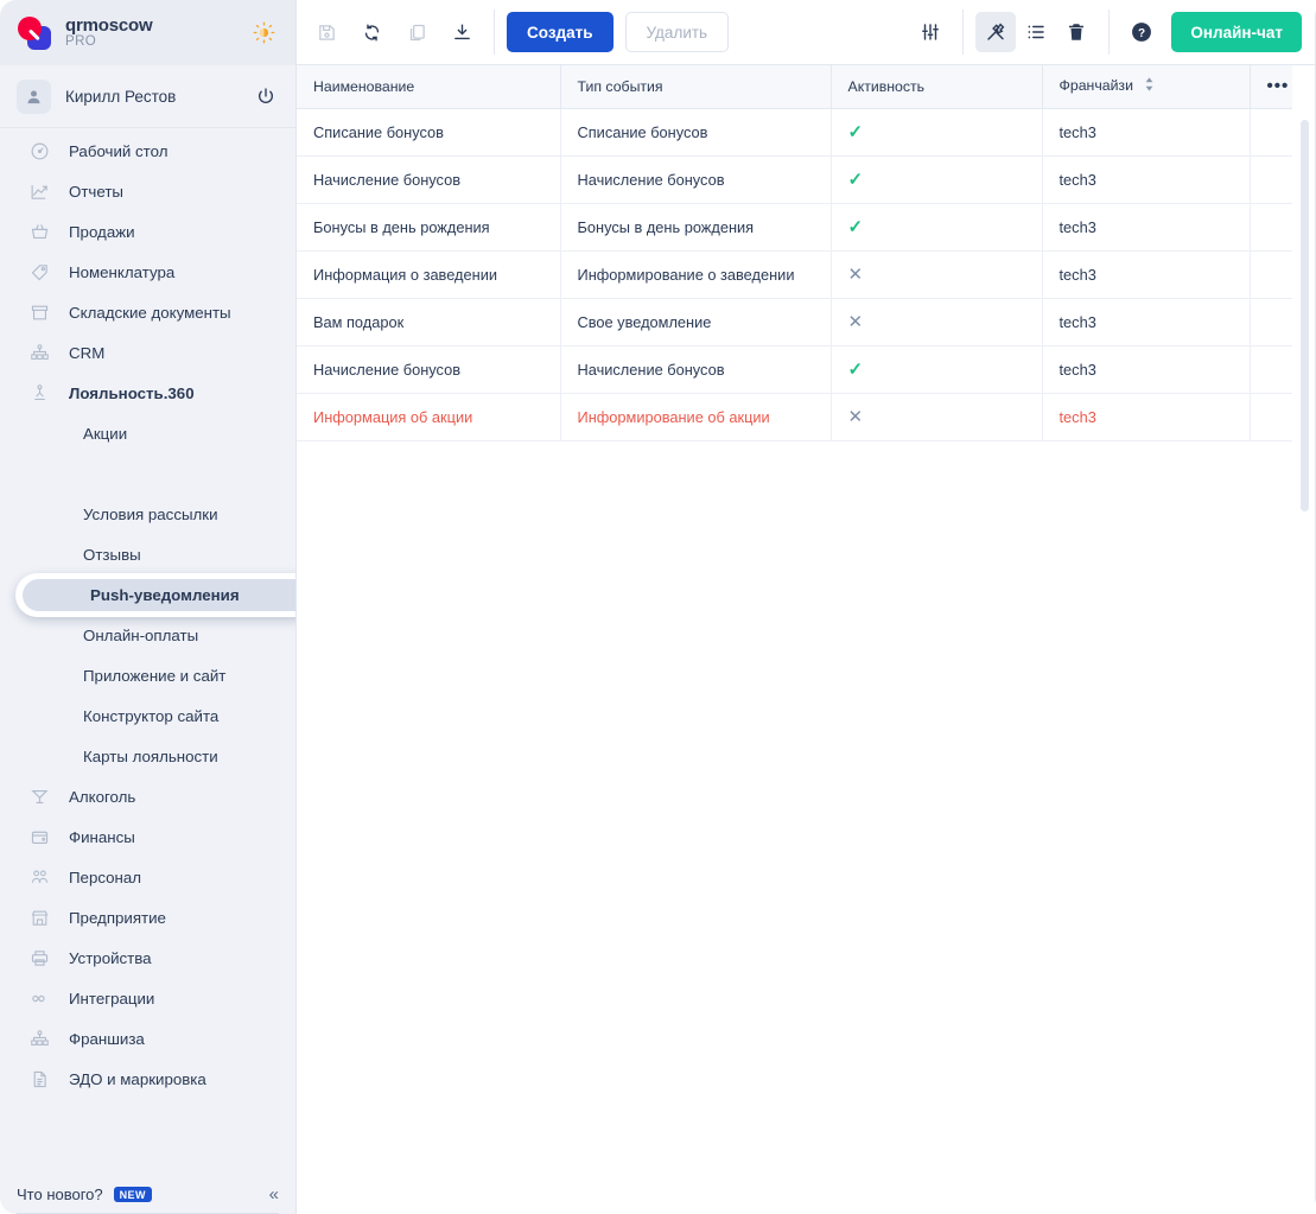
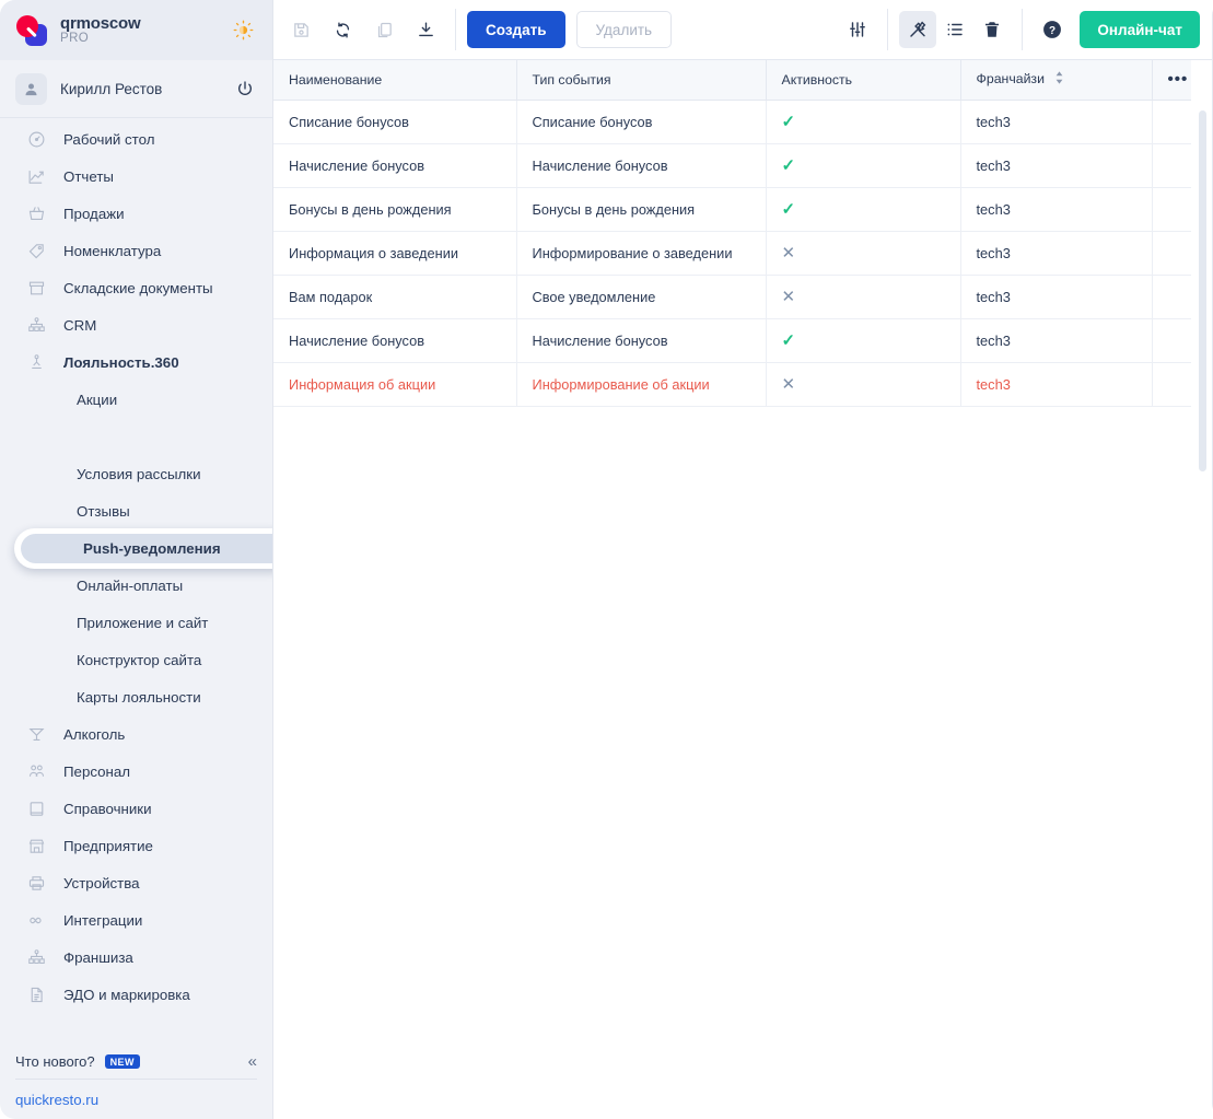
  qrmoscow
  PRO
  Кирилл Рестов
  Рабочий стол
  Отчеты
  Продажи
  Номенклатура
  Складские документы
  CRM
  Лояльность.360
  Акции
  Условия рассылки
  Отзывы
  Онлайн-оплаты
  Приложение и сайт
  Конструктор сайта
  Карты лояльности
  Алкоголь
- Финансы
  Персонал
+ Справочники
  Предприятие
  Устройства
  Интеграции
  Франшиза
  ЭДО и маркировка
  Push-уведомления
  Что нового?
  NEW
  «
+ quickresto.ru
  Создать
  Удалить
  ?
  Онлайн-чат
  Наименование	Тип события	Активность	Франчайзи	•••
  Списание бонусов	Списание бонусов	✓	tech3
  Начисление бонусов	Начисление бонусов	✓	tech3
  Бонусы в день рождения	Бонусы в день рождения	✓	tech3
  Информация о заведении	Информирование о заведении	✕	tech3
  Вам подарок	Свое уведомление	✕	tech3
  Начисление бонусов	Начисление бонусов	✓	tech3
  Информация об акции	Информирование об акции	✕	tech3
